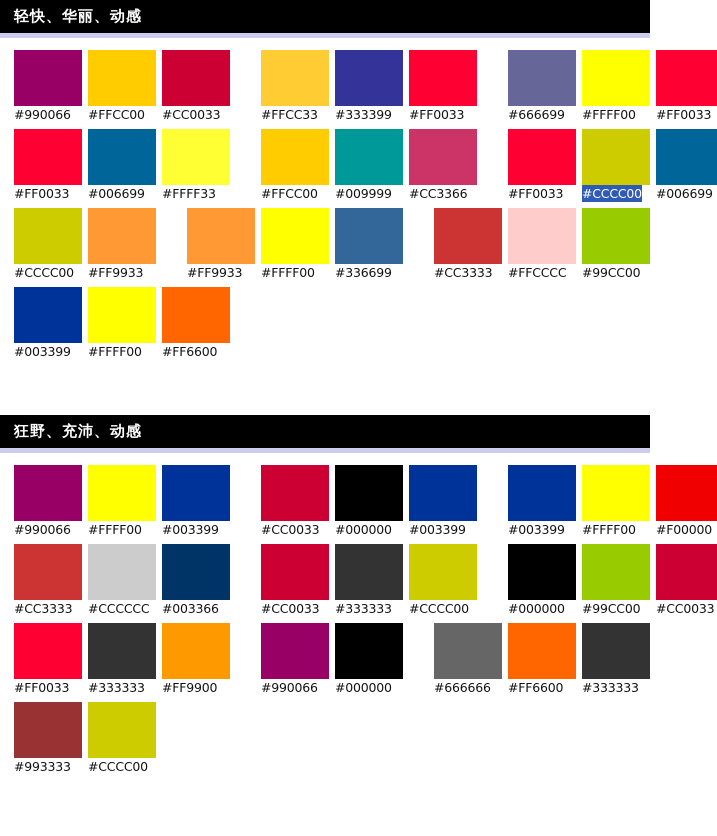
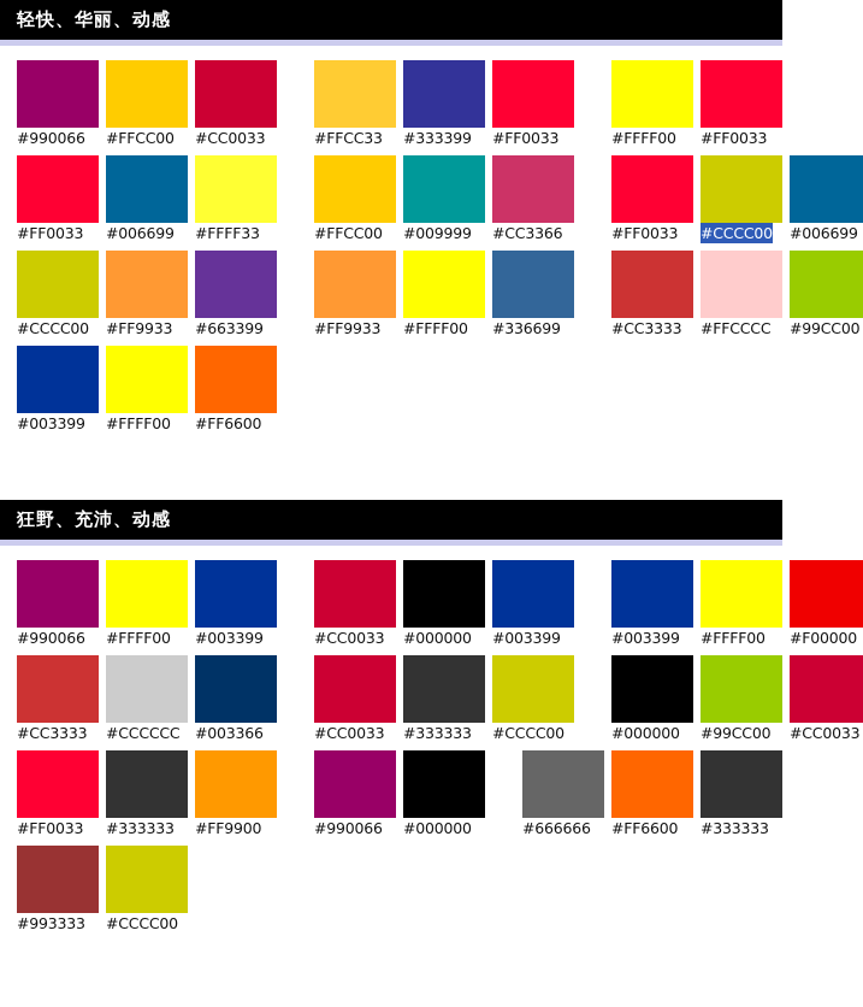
  轻快、华丽、动感
  #990066
  #FFCC00
  #CC0033
  #FFCC33
  #333399
  #FF0033
- #666699
  #FFFF00
  #FF0033
  #FF0033
  #006699
  #FFFF33
  #FFCC00
  #009999
  #CC3366
  #FF0033
  #CCCC00
  #006699
  #CCCC00
  #FF9933
+ #663399
  #FF9933
  #FFFF00
  #336699
  #CC3333
  #FFCCCC
  #99CC00
  #003399
  #FFFF00
  #FF6600
  狂野、充沛、动感
  #990066
  #FFFF00
  #003399
  #CC0033
  #000000
  #003399
  #003399
  #FFFF00
  #F00000
  #CC3333
  #CCCCCC
  #003366
  #CC0033
  #333333
  #CCCC00
  #000000
  #99CC00
  #CC0033
  #FF0033
  #333333
  #FF9900
  #990066
  #000000
  #666666
  #FF6600
  #333333
  #993333
  #CCCC00
